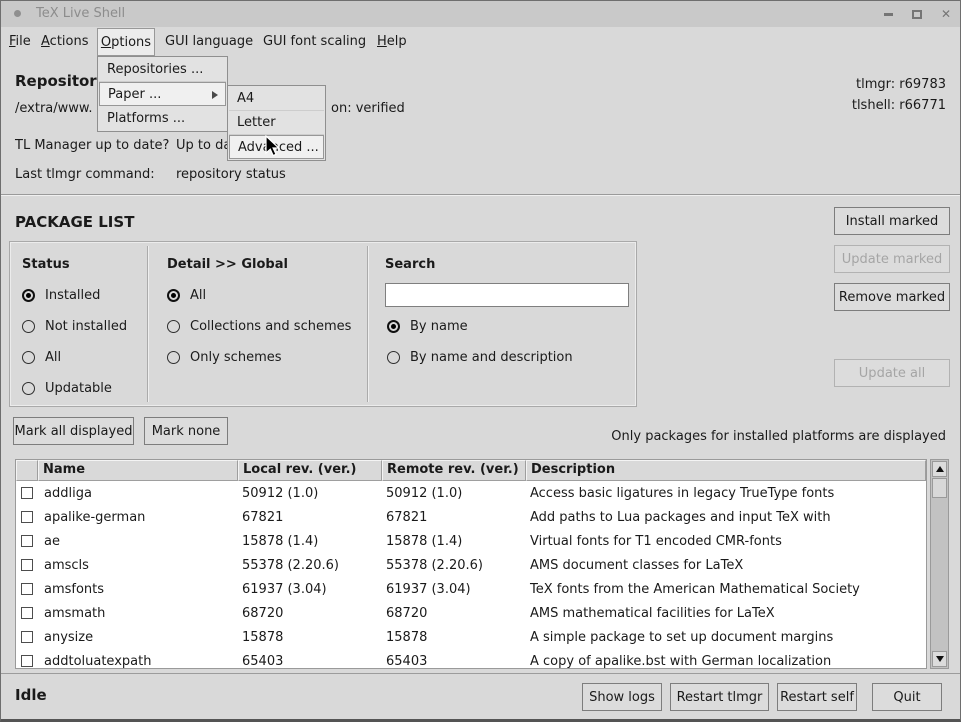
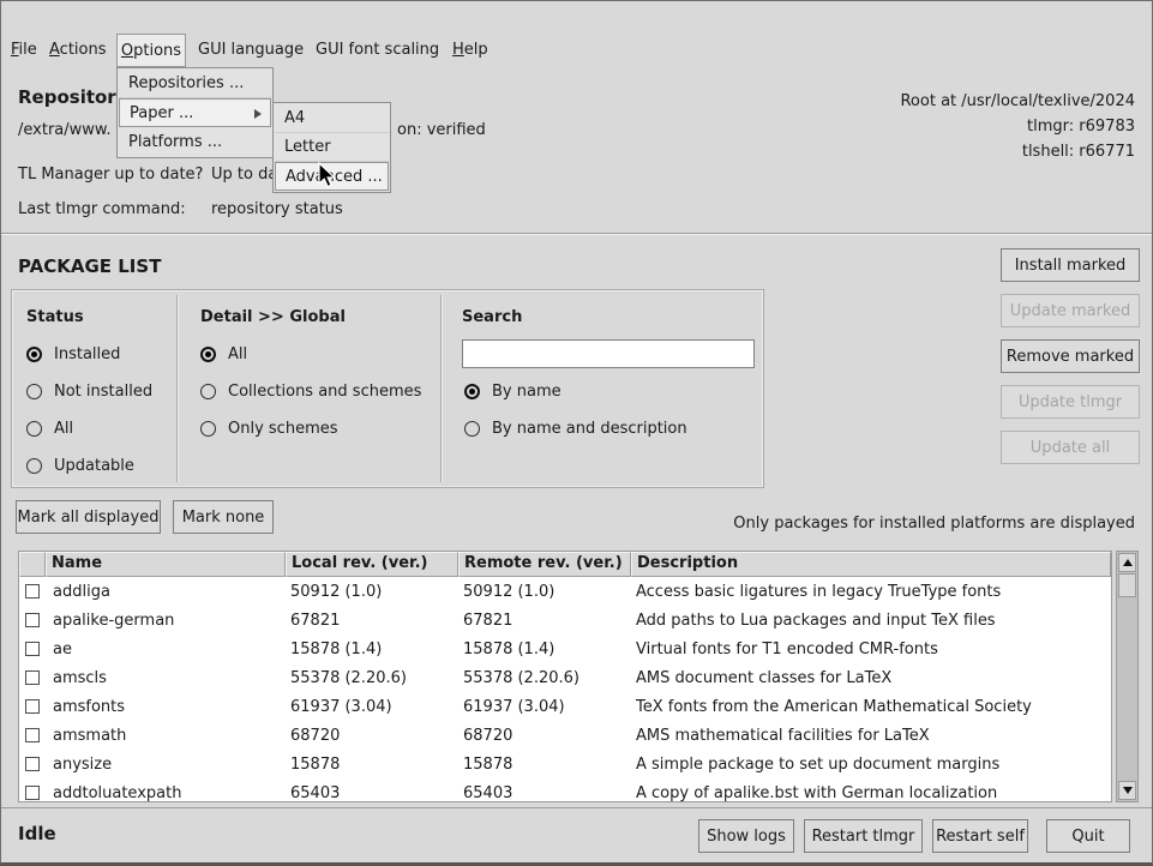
- TeX Live Shell
- ✕
  File
  Actions
  Options
  GUI language
  GUI font scaling
  Help
  Repositor
  /extra/www.
  on: verified
+ Root at /usr/local/texlive/2024
  tlmgr: r69783
  tlshell: r66771
  TL Manager up to date?
  Last tlmgr command:
  repository status
  PACKAGE LIST
  Status
  Installed
  Not installed
  All
  Updatable
  Detail >> Global
  All
  Collections and schemes
  Only schemes
  Search
  By name
  By name and description
  Install marked
  Update marked
  Remove marked
+ Update tlmgr
  Update all
  Mark all displayed
  Mark none
  Only packages for installed platforms are displayed
  Name
  Local rev. (ver.)
  Remote rev. (ver.)
  Description
  addliga
  50912 (1.0)
  50912 (1.0)
  Access basic ligatures in legacy TrueType fonts
  apalike-german
  67821
  67821
- Add paths to Lua packages and input TeX with
+ Add paths to Lua packages and input TeX files
  ae
  15878 (1.4)
  15878 (1.4)
  Virtual fonts for T1 encoded CMR-fonts
  amscls
  55378 (2.20.6)
  55378 (2.20.6)
  AMS document classes for LaTeX
  amsfonts
  61937 (3.04)
  61937 (3.04)
  TeX fonts from the American Mathematical Society
  amsmath
  68720
  68720
  AMS mathematical facilities for LaTeX
  anysize
  15878
  15878
  A simple package to set up document margins
  addtoluatexpath
  65403
  65403
  A copy of apalike.bst with German localization
  Idle
  Show logs
  Restart tlmgr
  Restart self
  Quit
  Repositories ...
  Paper ...
  Platforms ...
  A4
  Letter
  Advced ...
